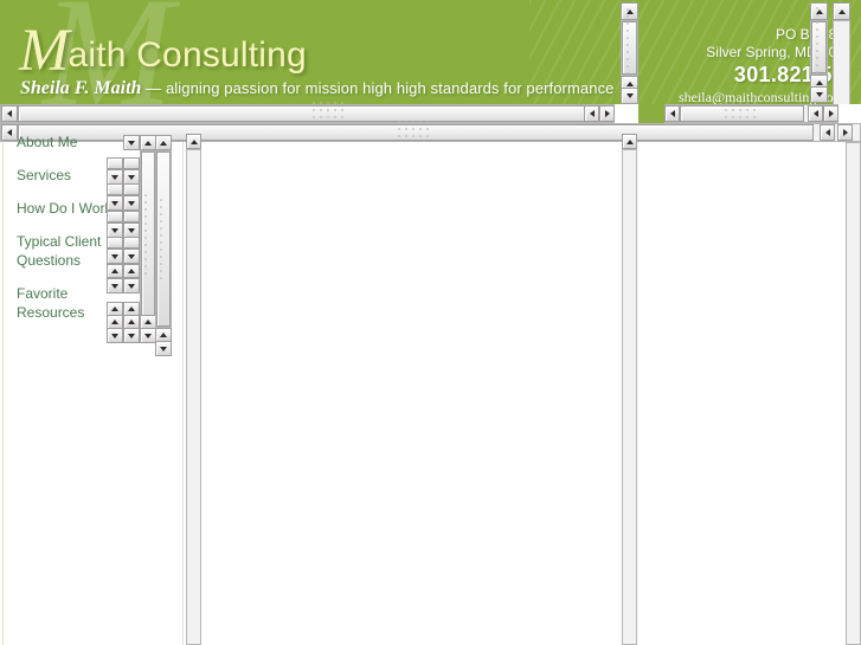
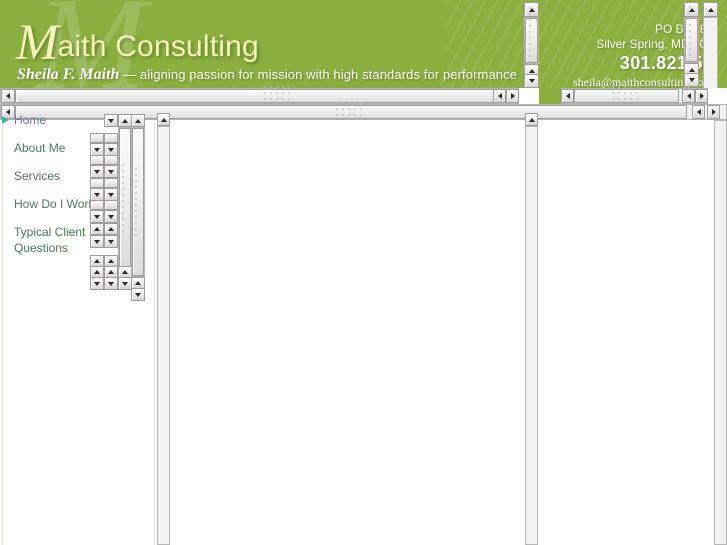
  M
  Maith Consulting
- Sheila F. Maith — aligning passion for mission high high standards for performance
+ Sheila F. Maith — aligning passion for mission with high standards for performance
  Silver Spring, M
  301.821
  sheila@maithconsultino
+ Home
  About Me
  Services
  How Do I Wor
  Typical Client Questions
- Favorite Resources
